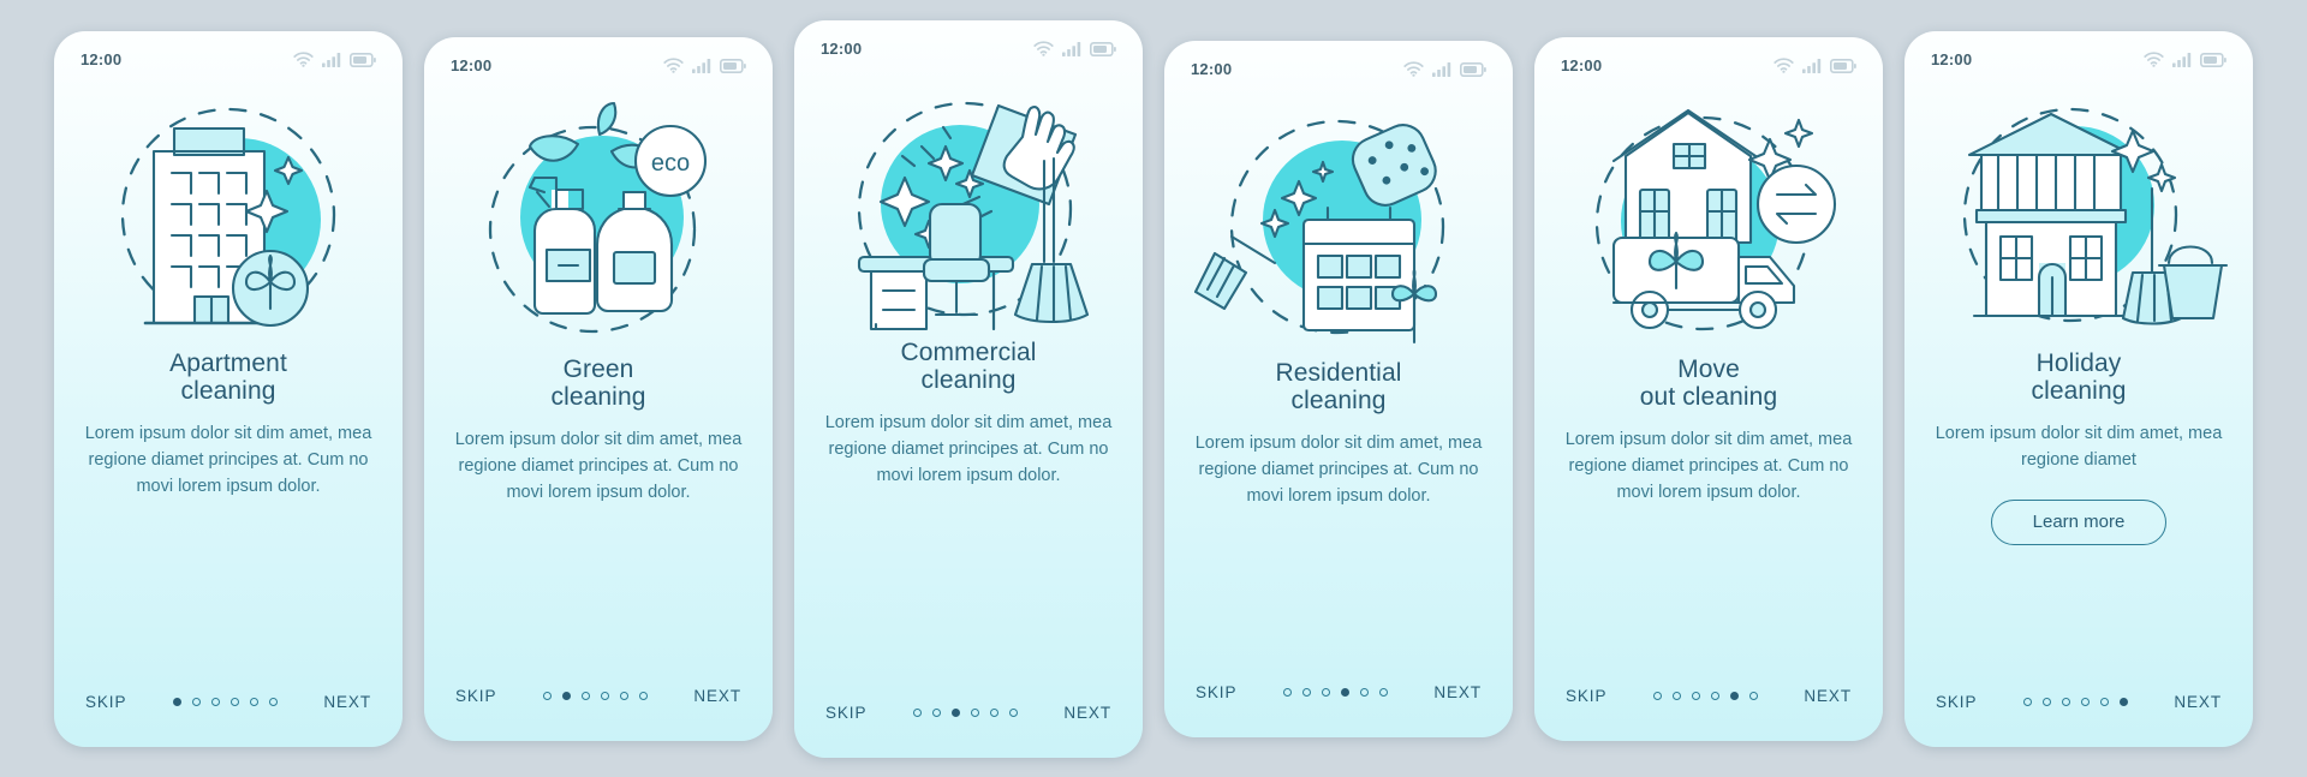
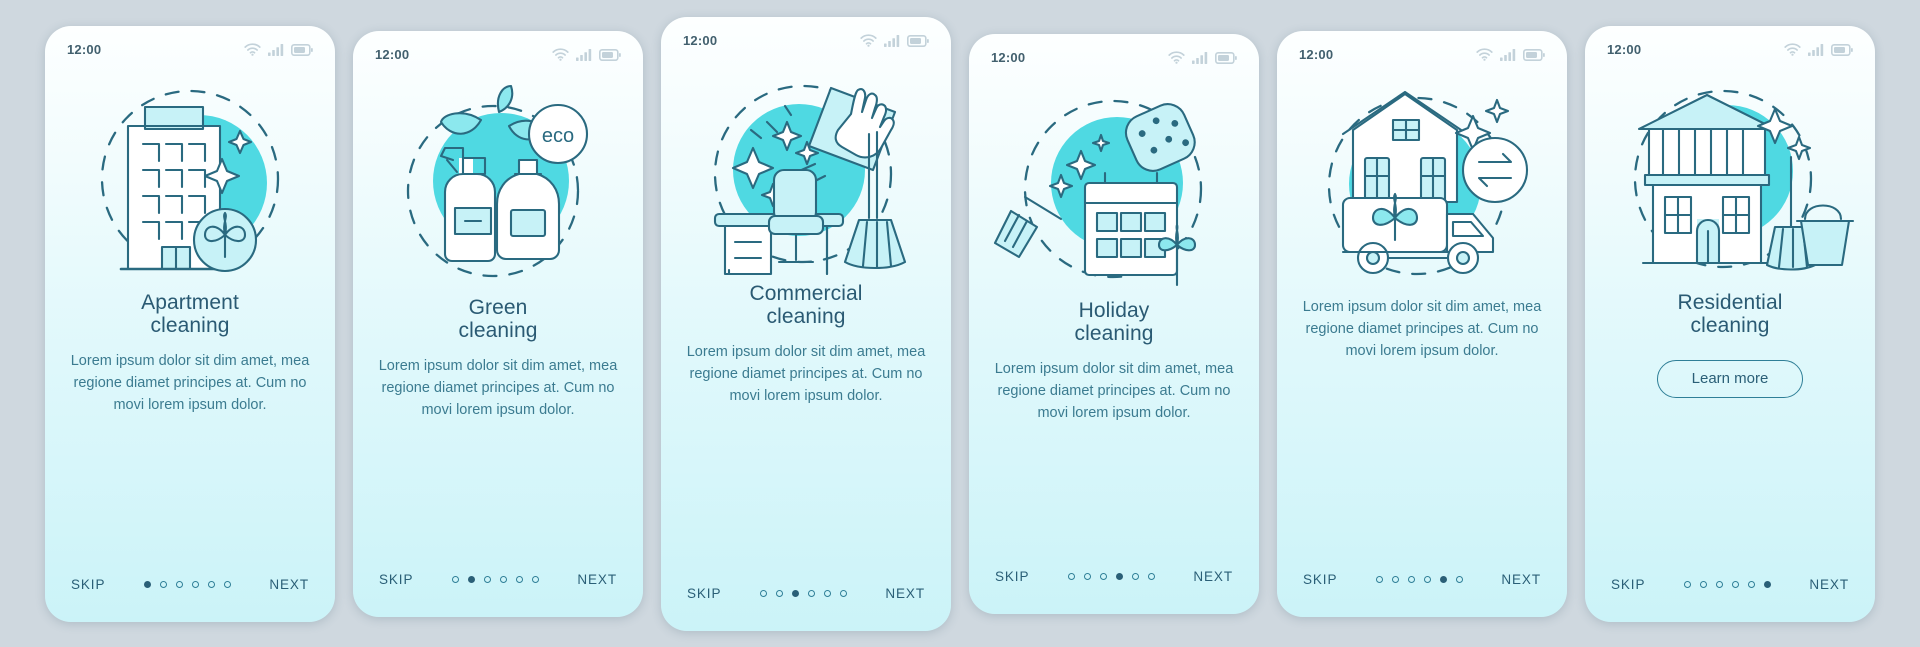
  12:00
  Apartment
  cleaning
  Lorem ipsum dolor sit dim amet, mea regione diamet principes at. Cum no movi lorem ipsum dolor.
  SKIP
  NEXT
  12:00
  eco
  Green
  cleaning
  Lorem ipsum dolor sit dim amet, mea regione diamet principes at. Cum no movi lorem ipsum dolor.
  SKIP
  NEXT
  12:00
  Commercial
  cleaning
  Lorem ipsum dolor sit dim amet, mea regione diamet principes at. Cum no movi lorem ipsum dolor.
  SKIP
  NEXT
  12:00
- Residential
+ Holiday
  cleaning
  Lorem ipsum dolor sit dim amet, mea regione diamet principes at. Cum no movi lorem ipsum dolor.
  SKIP
  NEXT
  12:00
- Move
- out cleaning
  Lorem ipsum dolor sit dim amet, mea regione diamet principes at. Cum no movi lorem ipsum dolor.
  SKIP
  NEXT
  12:00
- Holiday
+ Residential
  cleaning
- Lorem ipsum dolor sit dim amet, mea regione diamet
  Learn more
  SKIP
  NEXT
